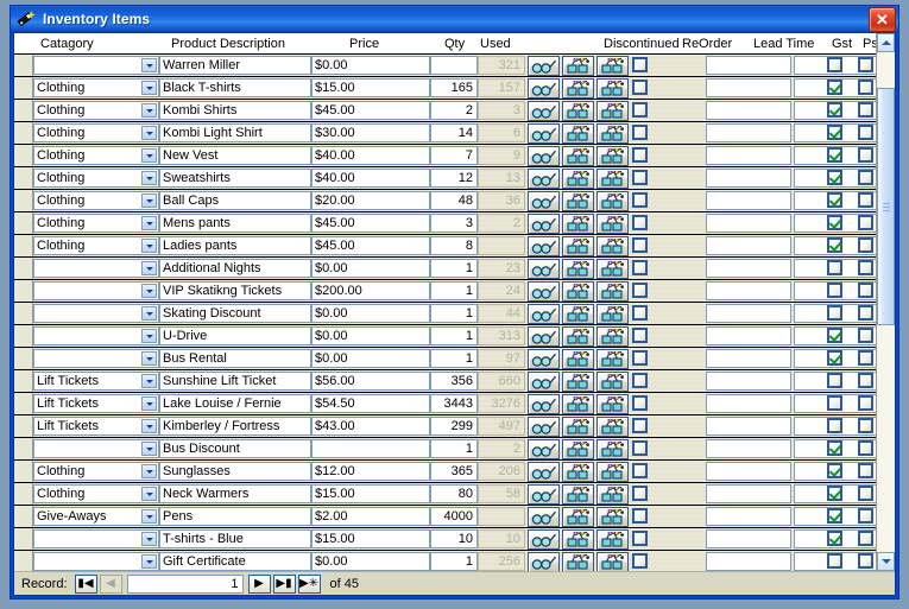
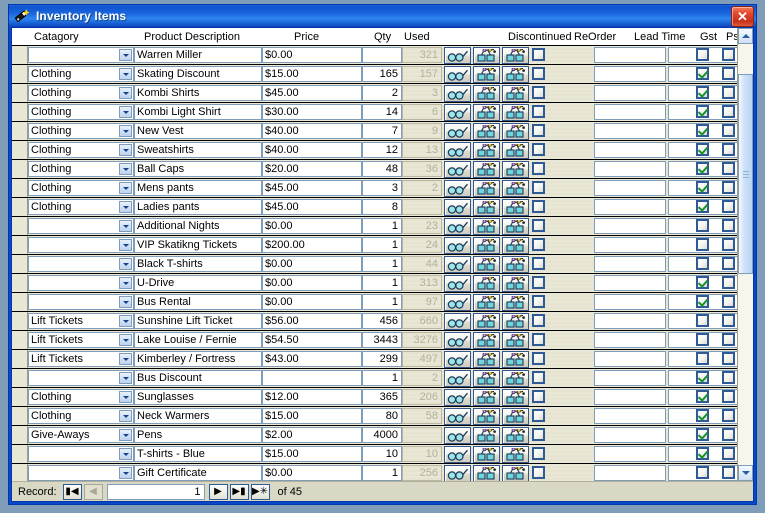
  Inventory Items
  ✕
  Catagory
  Product Description
  Price
  Qty
  Used
  Discontinued
  ReOrder
  Lead Time
  Gst
  Warren Miller
  $0.00
  321
  Clothing
- Black T-shirts
+ Skating Discount
  $15.00
  165
  157
  Clothing
  Kombi Shirts
  $45.00
  2
  3
  Clothing
  Kombi Light Shirt
  $30.00
  14
  6
  Clothing
  New Vest
  $40.00
  7
  9
  Clothing
  Sweatshirts
  $40.00
  12
  13
  Clothing
  Ball Caps
  $20.00
  48
  36
  Clothing
  Mens pants
  $45.00
  3
  2
  Clothing
  Ladies pants
  $45.00
  8
  Additional Nights
  $0.00
  1
  23
  VIP Skatikng Tickets
  $200.00
  1
  24
- Skating Discount
+ Black T-shirts
  $0.00
  1
  44
  U-Drive
  $0.00
  1
  313
  Bus Rental
  $0.00
  1
  97
  Lift Tickets
  Sunshine Lift Ticket
  $56.00
- 356
+ 456
  660
  Lift Tickets
  Lake Louise / Fernie
  $54.50
  3443
  3276
  Lift Tickets
  Kimberley / Fortress
  $43.00
  299
  497
  Bus Discount
  1
  2
  Clothing
  Sunglasses
  $12.00
  365
  206
  Clothing
  Neck Warmers
  $15.00
  80
  58
  Give-Aways
  Pens
  $2.00
  4000
  T-shirts - Blue
  $15.00
  10
  10
  Gift Certificate
  $0.00
  1
  256
  Record:
  ▮◀
  ◀
  1
  ▶
  ▶▮
  ▶✳
  of 45
